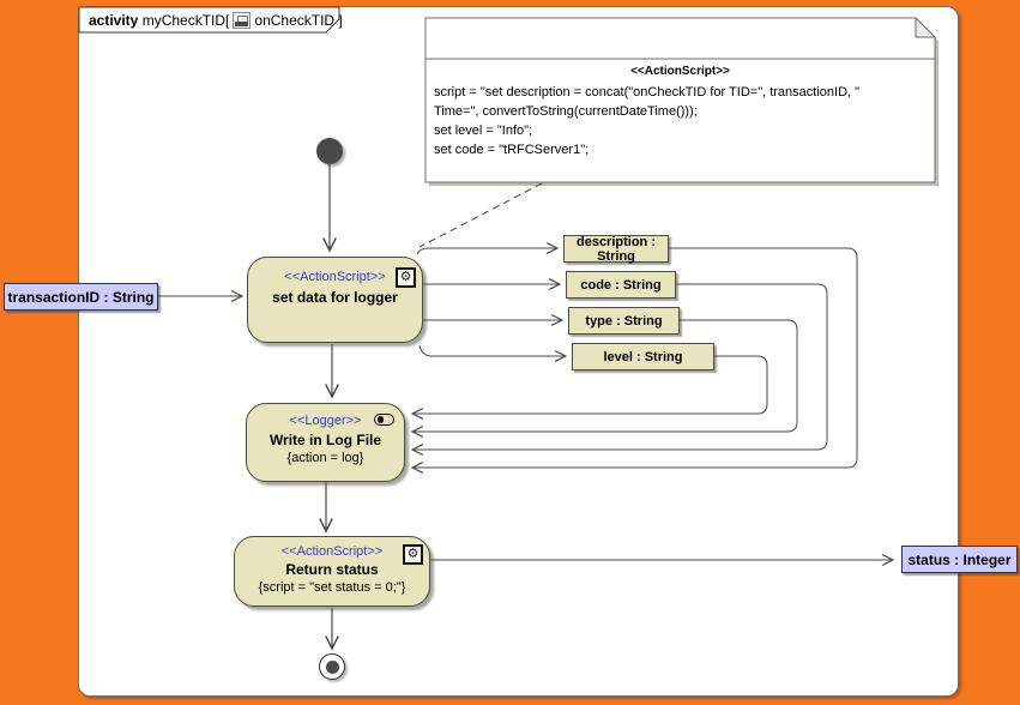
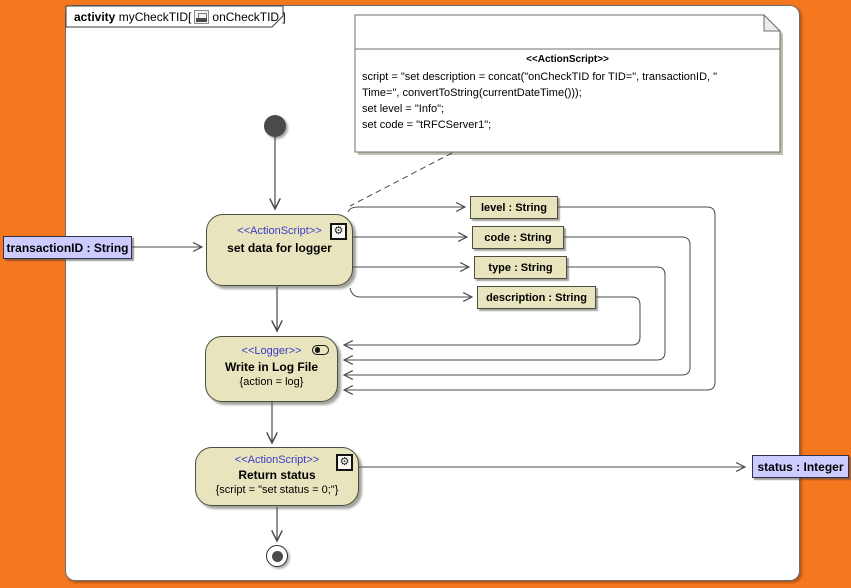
  activity
  myCheckTID[
  onCheckTID ]
  <<ActionScript>>
  script = "set description = concat("onCheckTID for TID=", transactionID, "
  Time=", convertToString(currentDateTime()));
  set level = "Info";
  set code = "tRFCServer1";
  <<ActionScript>>
  set data for logger
  ⚙
  transactionID : String
- description : String
+ level : String
  code : String
  type : String
- level : String
+ description : String
  <<Logger>>
  Write in Log File
  {action = log}
  <<ActionScript>>
  Return status
  {script = "set status = 0;"}
  ⚙
  status : Integer
